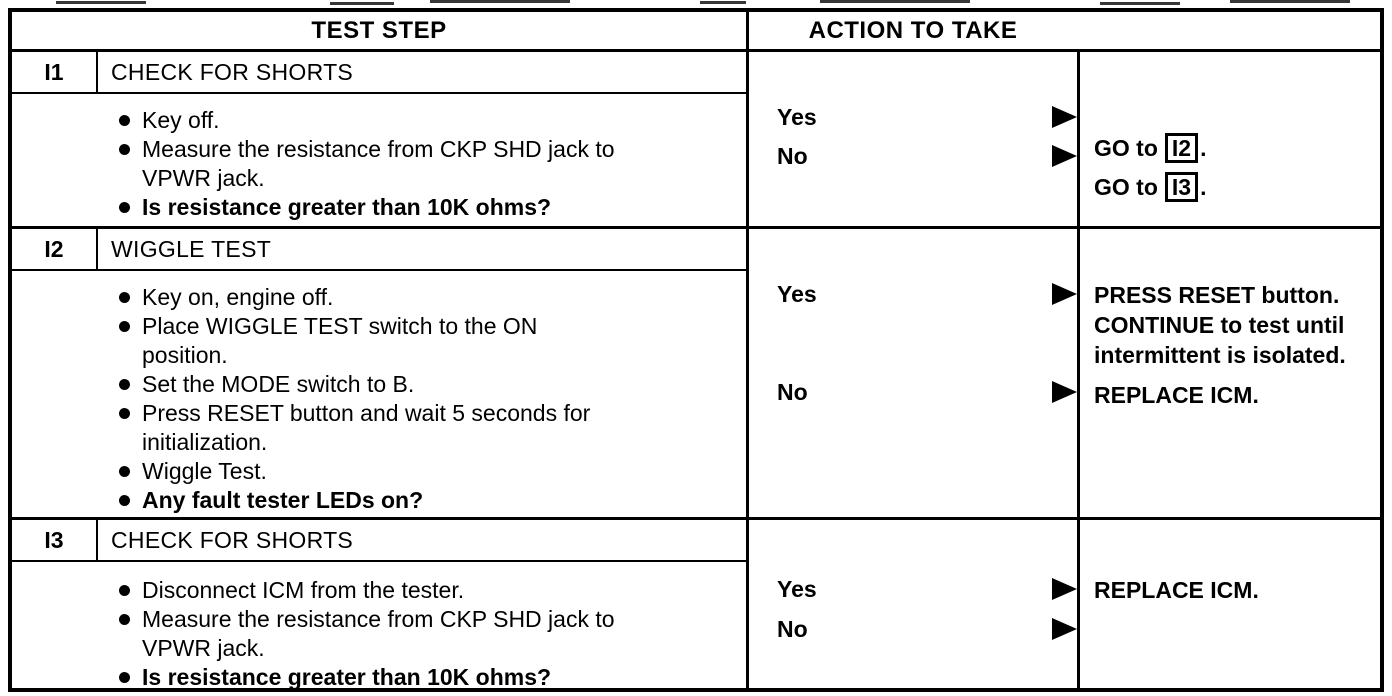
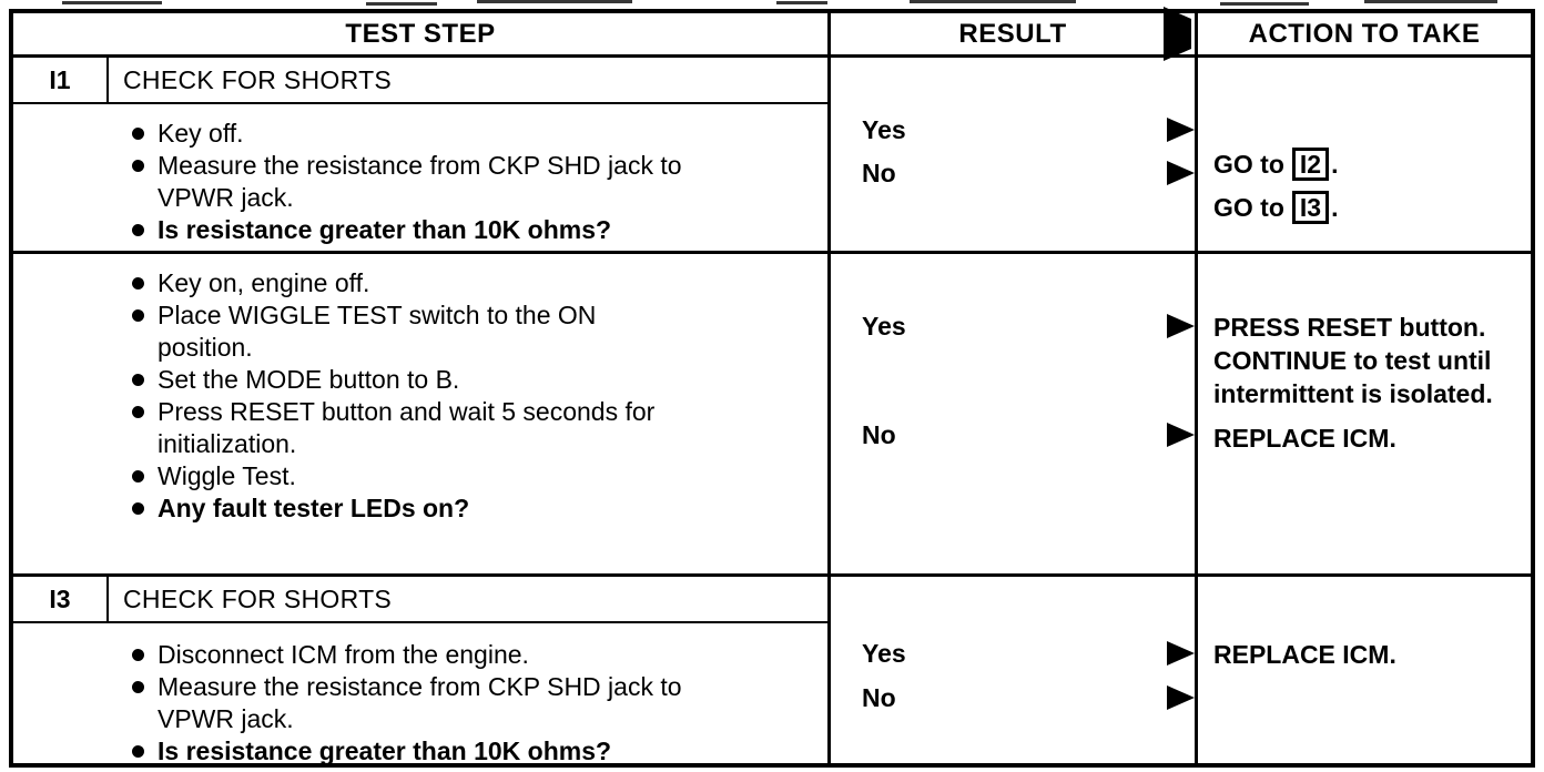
  TEST STEP
+ RESULT
  ACTION TO TAKE
  I1
  CHECK FOR SHORTS
  Key off.
  Measure the resistance from CKP SHD jack to
  VPWR jack.
  Is resistance greater than 10K ohms?
  Yes
  No
  GO to I2 .
  GO to I3 .
- I2
- WIGGLE TEST
  Key on, engine off.
  Place WIGGLE TEST switch to the ON
  position.
- Set the MODE switch to B.
+ Set the MODE button to B.
  Press RESET button and wait 5 seconds for
  initialization.
  Wiggle Test.
  Any fault tester LEDs on?
  Yes
  No
  PRESS RESET button.
  CONTINUE to test until
  intermittent is isolated.
  REPLACE ICM.
  I3
  CHECK FOR SHORTS
- Disconnect ICM from the tester.
+ Disconnect ICM from the engine.
  Measure the resistance from CKP SHD jack to
  VPWR jack.
  Is resistance greater than 10K ohms?
  Yes
  No
  REPLACE ICM.
